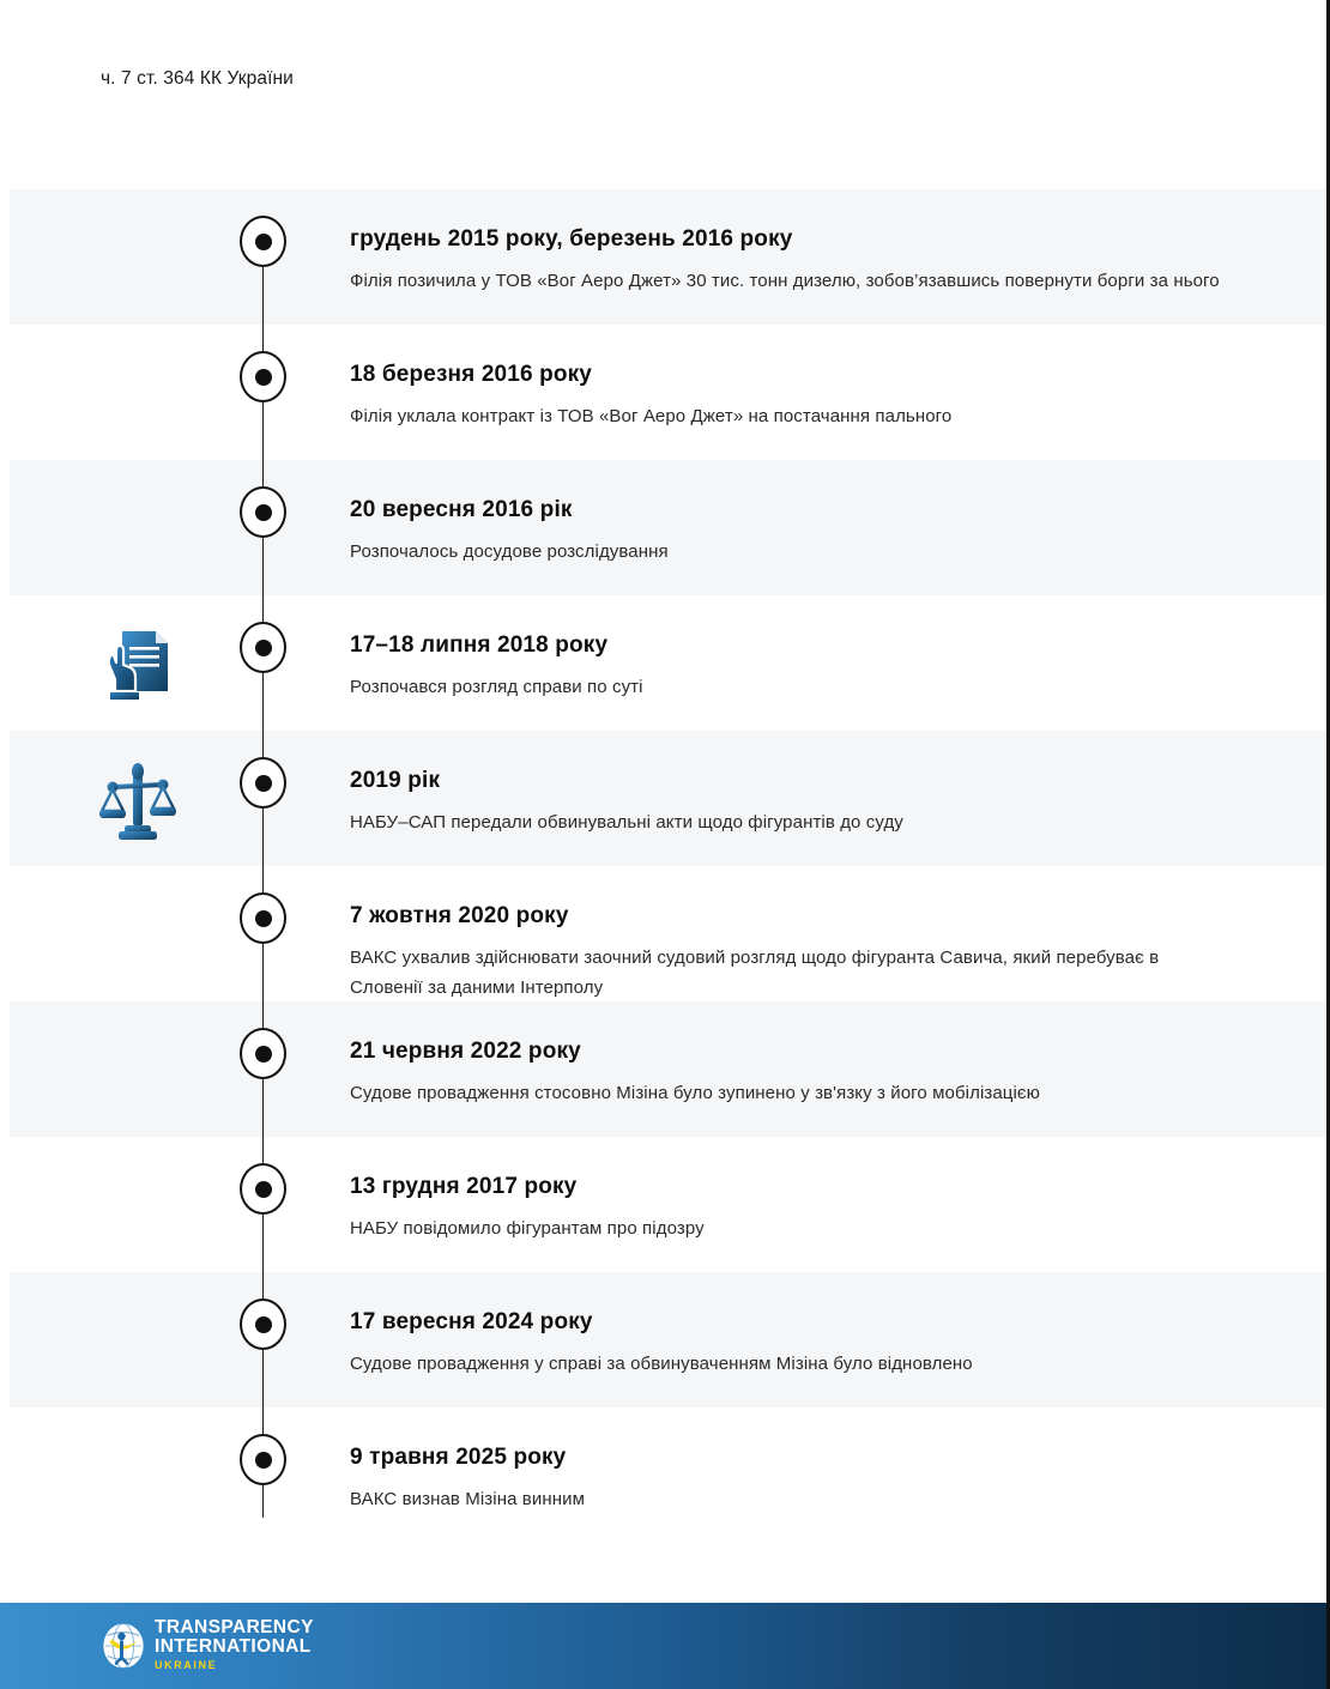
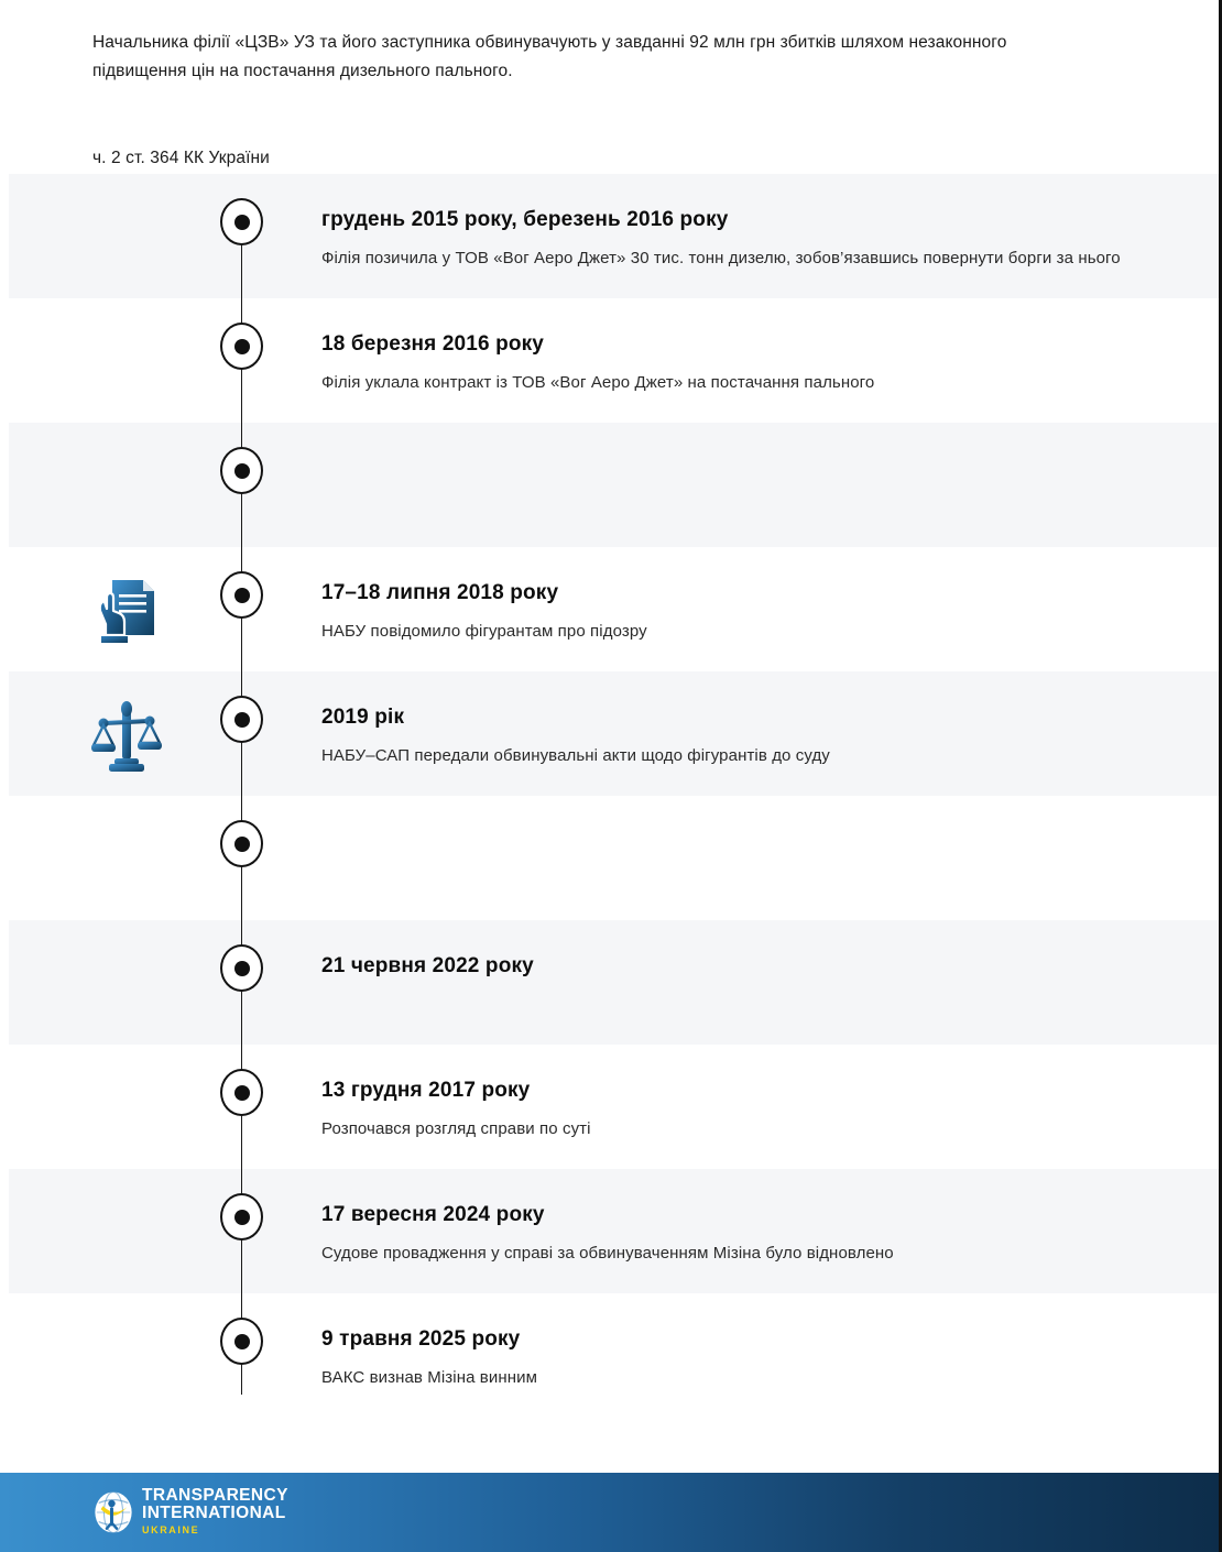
+ Начальника філії «ЦЗВ» УЗ та його заступника обвинувачують у завданні 92 млн грн збитків шляхом незаконного підвищення цін на постачання дизельного пального.
- ч. 7 ст. 364 КК України
+ ч. 2 ст. 364 КК України
  грудень 2015 року, березень 2016 року
  Філія позичила у ТОВ «Вог Аеро Джет» 30 тис. тонн дизелю, зобов’язавшись повернути борги за нього
  18 березня 2016 року
  Філія уклала контракт із ТОВ «Вог Аеро Джет» на постачання пального
- 20 вересня 2016 рік
- Розпочалось досудове розслідування
  17–18 липня 2018 року
- Розпочався розгляд справи по суті
+ НАБУ повідомило фігурантам про підозру
  2019 рік
  НАБУ–САП передали обвинувальні акти щодо фігурантів до суду
- 7 жовтня 2020 року
- ВАКС ухвалив здійснювати заочний судовий розгляд щодо фігуранта Савича, який перебуває в Словенії за даними Інтерполу
  21 червня 2022 року
- Судове провадження стосовно Мізіна було зупинено у зв'язку з його мобілізацією
  13 грудня 2017 року
- НАБУ повідомило фігурантам про підозру
+ Розпочався розгляд справи по суті
  17 вересня 2024 року
  Судове провадження у справі за обвинуваченням Мізіна було відновлено
  9 травня 2025 року
  ВАКС визнав Мізіна винним
  TRANSPARENCY
  INTERNATIONAL
  UKRAINE
